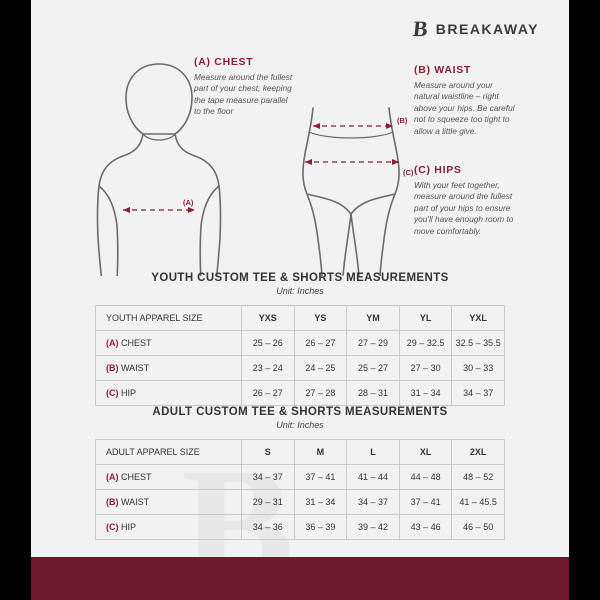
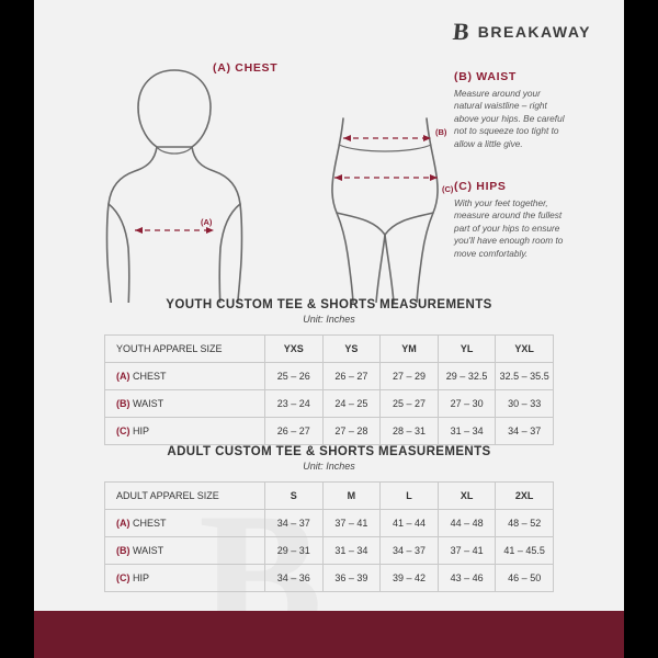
  B
  BREAKAWAY
  (A)
  (B)
  (C)
  (A) CHEST
- Measure around the fullest part of your chest, keeping the tape measure parallel to the floor
  (B) WAIST
  Measure around your natural waistline – right above your hips. Be careful not to squeeze too tight to allow a little give.
  (C) HIPS
  With your feet together, measure around the fullest part of your hips to ensure you'll have enough room to move comfortably.
  YOUTH CUSTOM TEE & SHORTS MEASUREMENTS
  Unit: Inches
  YOUTH APPAREL SIZE	YXS	YS	YM	YL	YXL
  (A) CHEST	25 – 26	26 – 27	27 – 29	29 – 32.5	32.5 – 35.5
  (B) WAIST	23 – 24	24 – 25	25 – 27	27 – 30	30 – 33
  (C) HIP	26 – 27	27 – 28	28 – 31	31 – 34	34 – 37
  ADULT CUSTOM TEE & SHORTS MEASUREMENTS
  Unit: Inches
  ADULT APPAREL SIZE	S	M	L	XL	2XL
  (A) CHEST	34 – 37	37 – 41	41 – 44	44 – 48	48 – 52
  (B) WAIST	29 – 31	31 – 34	34 – 37	37 – 41	41 – 45.5
  (C) HIP	34 – 36	36 – 39	39 – 42	43 – 46	46 – 50
